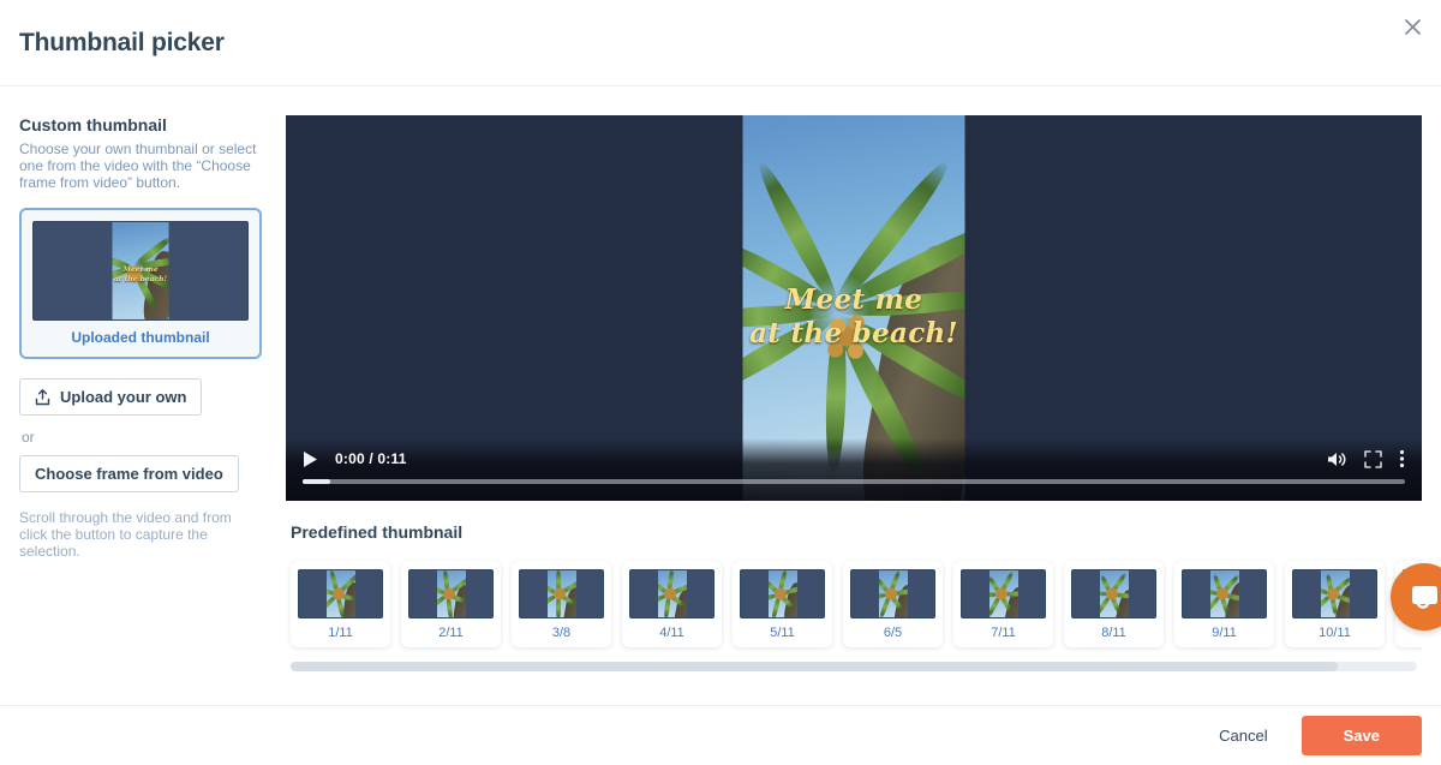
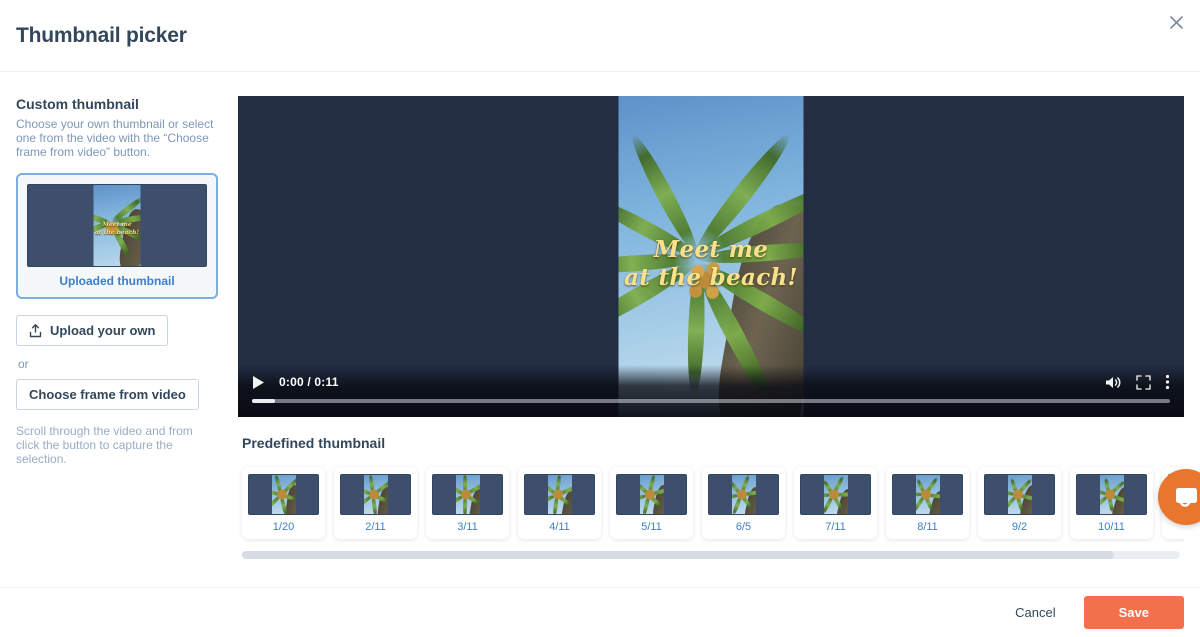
  Thumbnail picker
  Custom thumbnail
  Choose your own thumbnail or select one from the video with the “Choose frame from video” button.
  Uploaded thumbnail
  Upload your own
  or
  Choose frame from video
  Scroll through the video and from click the button to capture the selection.
  Meet me
  at the beach!
  0:00 / 0:11
  Predefined thumbnail
- 1/11
+ 1/20
  2/11
- 3/8
+ 3/11
  4/11
  5/11
  6/5
  7/11
  8/11
- 9/11
+ 9/2
  10/11
  Cancel
  Save
